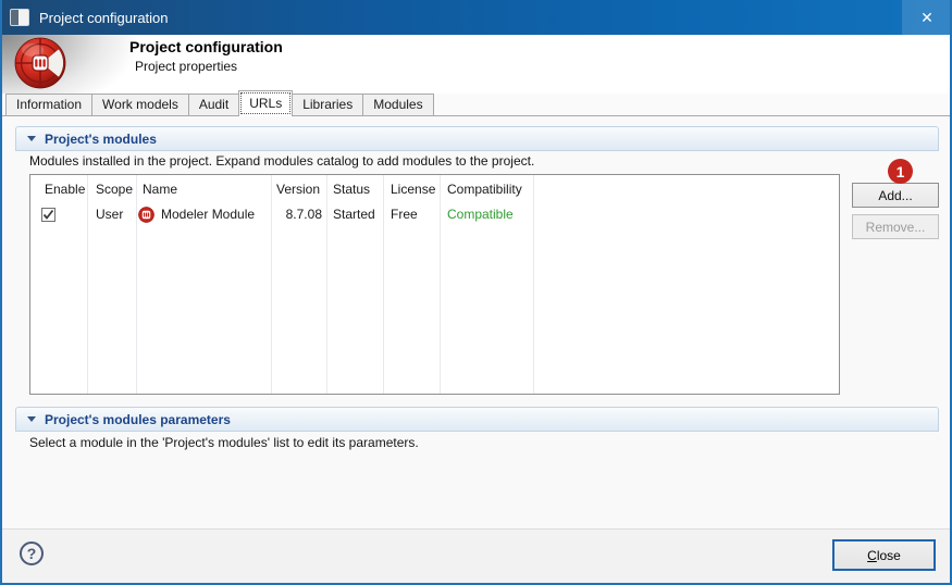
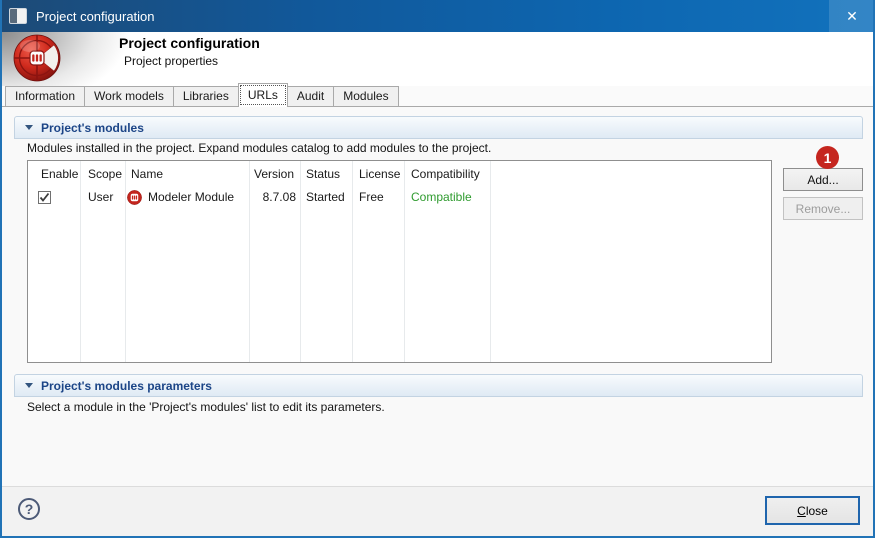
  Project configuration
  ✕
  Project configuration
  Project properties
  Information
  Work models
- Audit
+ Libraries
  URLs
- Libraries
+ Audit
  Modules
  Project's modules
  Modules installed in the project. Expand modules catalog to add modules to the project.
  Enable
  Scope
  Name
  Version
  Status
  License
  Compatibility
  User
  Modeler Module
  8.7.08
  Started
  Free
  Compatible
  1
  Add...
  Remove...
  Project's modules parameters
  Select a module in the 'Project's modules' list to edit its parameters.
  ?
  Close
